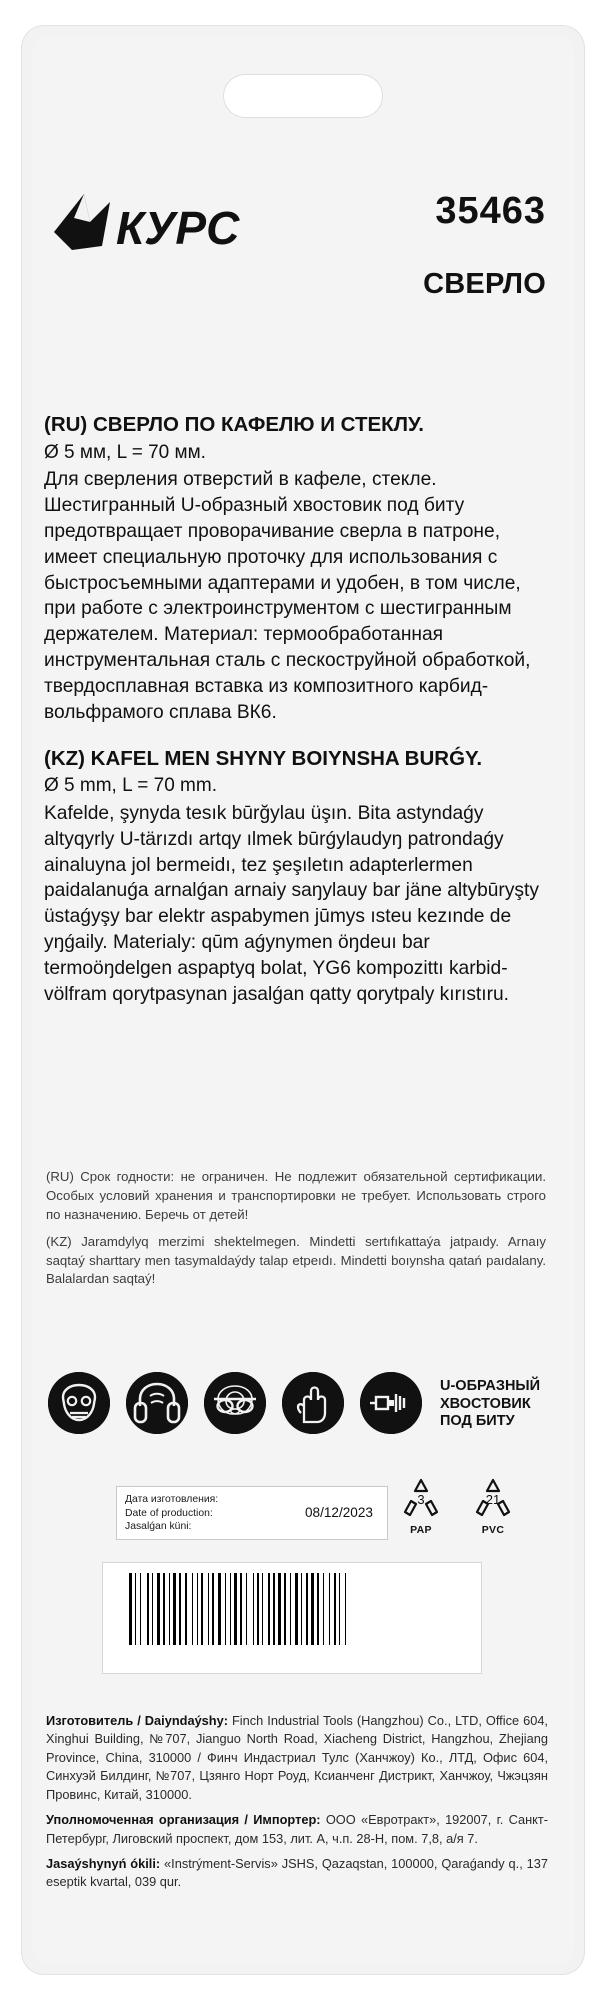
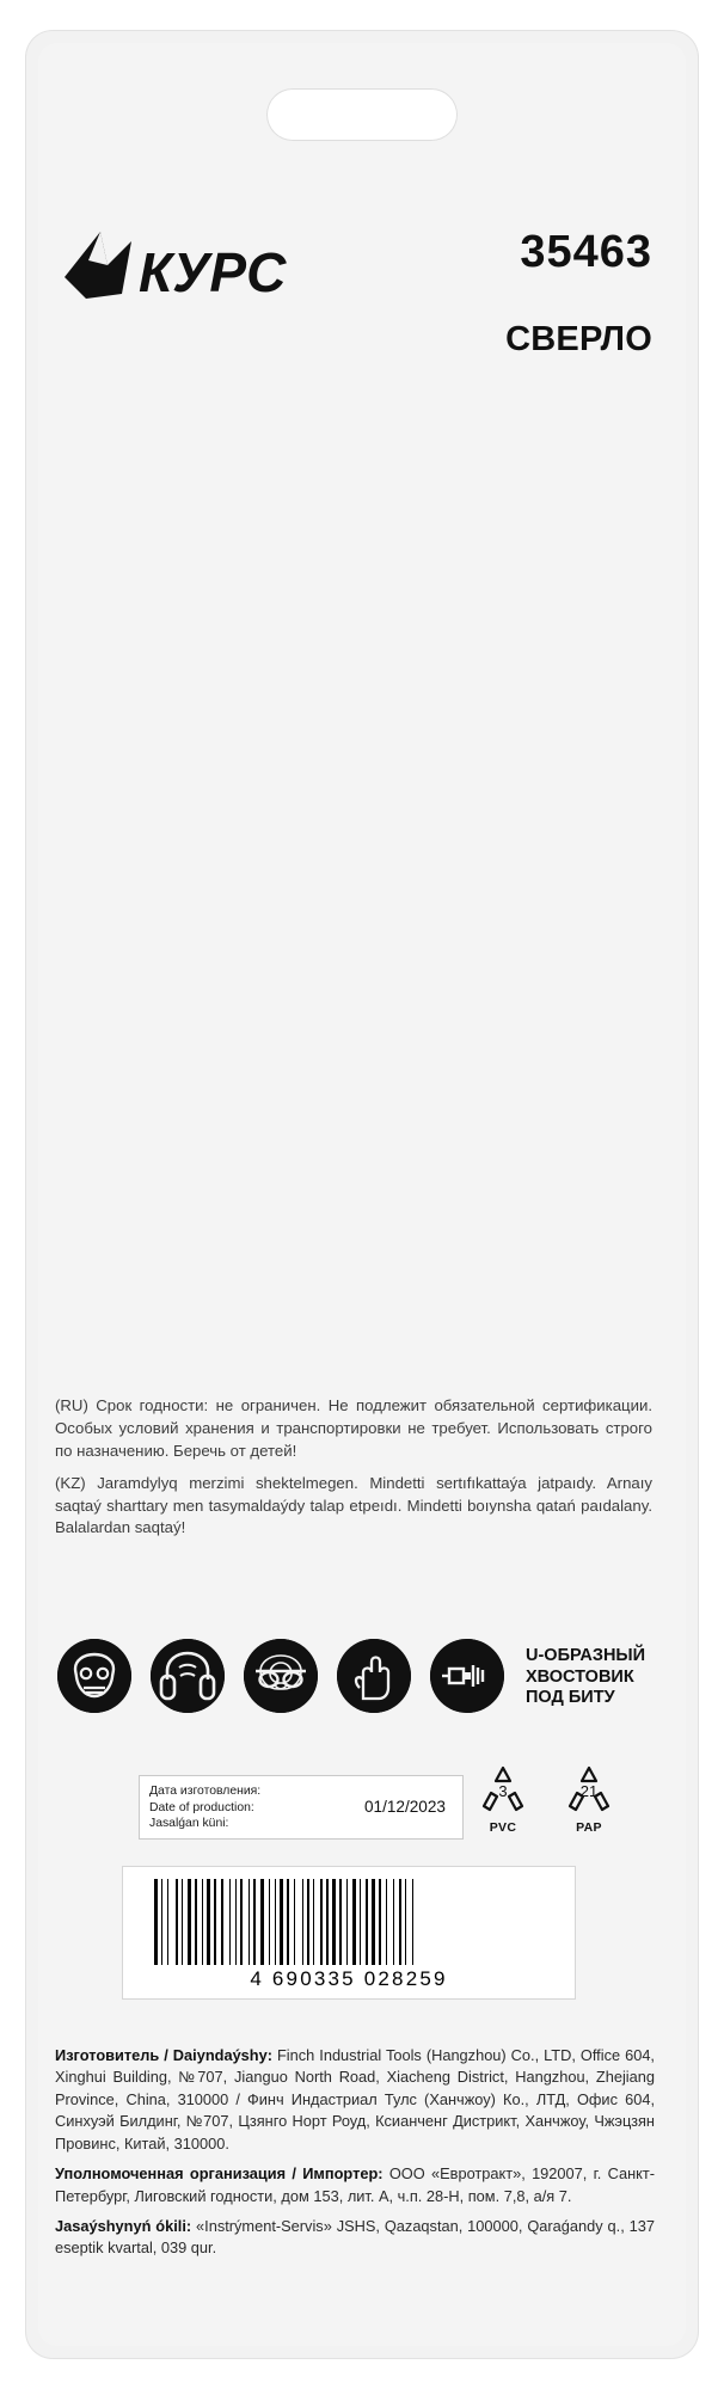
  КУРС
  35463
  СВЕРЛО
- (RU) СВЕРЛО ПО КАФЕЛЮ И СТЕКЛУ.
- Ø 5 мм, L = 70 мм.
- Для сверления отверстий в кафеле, стекле. Шестигранный U-образный хвостовик под биту предотвращает проворачивание сверла в патроне, имеет специальную проточку для использования с быстросъемными адаптерами и удобен, в том числе, при работе с электроинструментом с шестигранным держателем. Материал: термообработанная инструментальная сталь с пескоструйной обработкой, твердосплавная вставка из композитного карбид-вольфрамого сплава ВК6.
- (KZ) KAFEL MEN SHYNY BOIYNSHA BURǴY.
- Ø 5 mm, L = 70 mm.
- Kafelde, şynyda tesık būrğylau üşın. Bita astyndaǵy altyqyrly U-tärızdı artqy ılmek būrǵylaudyŋ patrondaǵy ainaluyna jol bermeidı, tez şeşıletın adapterlermen paidalanuǵa arnalǵan arnaiy saŋylauy bar jäne altybūryşty üstaǵyşy bar elektr aspabymen jūmys ısteu kezınde de yŋǵaily. Materialy: qūm aǵynymen öŋdeuı bar termoöŋdelgen aspaptyq bolat, YG6 kompozittı karbid-völfram qorytpasynan jasalǵan qatty qorytpaly kırıstıru.
  (RU) Срок годности: не ограничен. Не подлежит обязательной сертификации. Особых условий хранения и транспортировки не требует. Использовать строго по назначению. Беречь от детей!
  (KZ) Jaramdylyq merzimi shektelmegen. Mindetti sertıfıkattaýa jatpaıdy. Arnaıy saqtaý sharttary men tasymaldaýdy talap etpeıdı. Mindetti boıynsha qatań paıdalany. Balalardan saqtaý!
  U-ОБРАЗНЫЙ
  ХВОСТОВИК
  ПОД БИТУ
  Дата изготовления:
  Date of production:
  Jasalǵan küni:
- 08/12/2023
+ 01/12/2023
  3
- PAP
+ PVC
  21
- PVC
+ PAP
+ 4 690335 028259
  Изготовитель / Daiyndaýshy: Finch Industrial Tools (Hangzhou) Co., LTD, Office 604, Xinghui Building, №707, Jianguo North Road, Xiacheng District, Hangzhou, Zhejiang Province, China, 310000 / Финч Индастриал Тулс (Ханчжоу) Ко., ЛТД, Офис 604, Синхуэй Билдинг, №707, Цзянго Норт Роуд, Ксианченг Дистрикт, Ханчжоу, Чжэцзян Провинс, Китай, 310000.
- Уполномоченная организация / Импортер: ООО «Евротракт», 192007, г. Санкт-Петербург, Лиговский проспект, дом 153, лит. А, ч.п. 28-Н, пом. 7,8, а/я 7.
+ Уполномоченная организация / Импортер: ООО «Евротракт», 192007, г. Санкт-Петербург, Лиговский годности, дом 153, лит. А, ч.п. 28-Н, пом. 7,8, а/я 7.
  Jasaýshynyń ókili: «Instrýment-Servis» JSHS, Qazaqstan, 100000, Qaraǵandy q., 137 eseptik kvartal, 039 qur.
